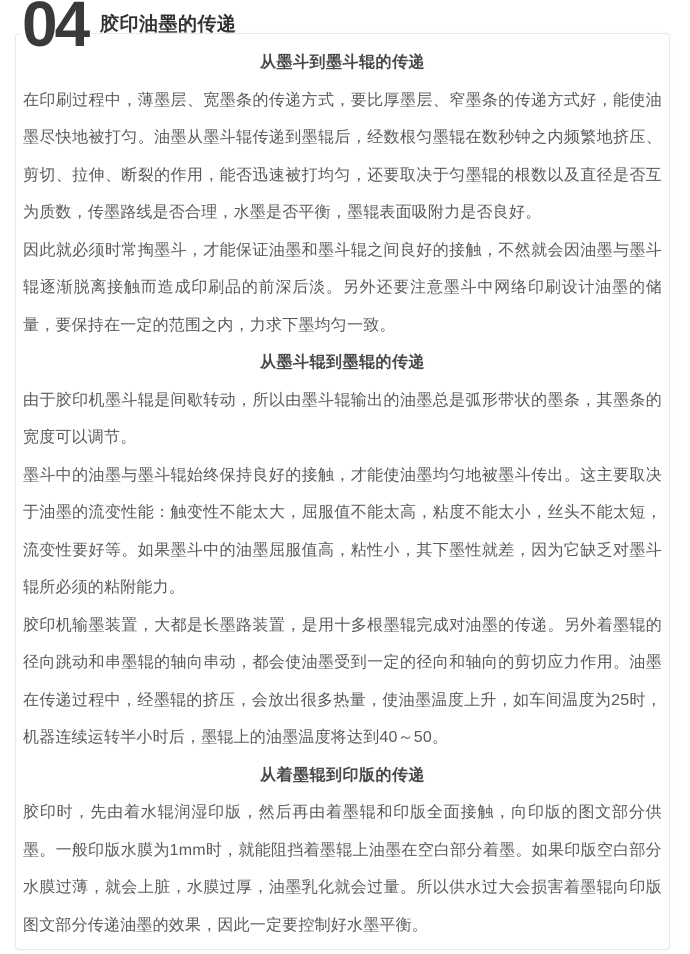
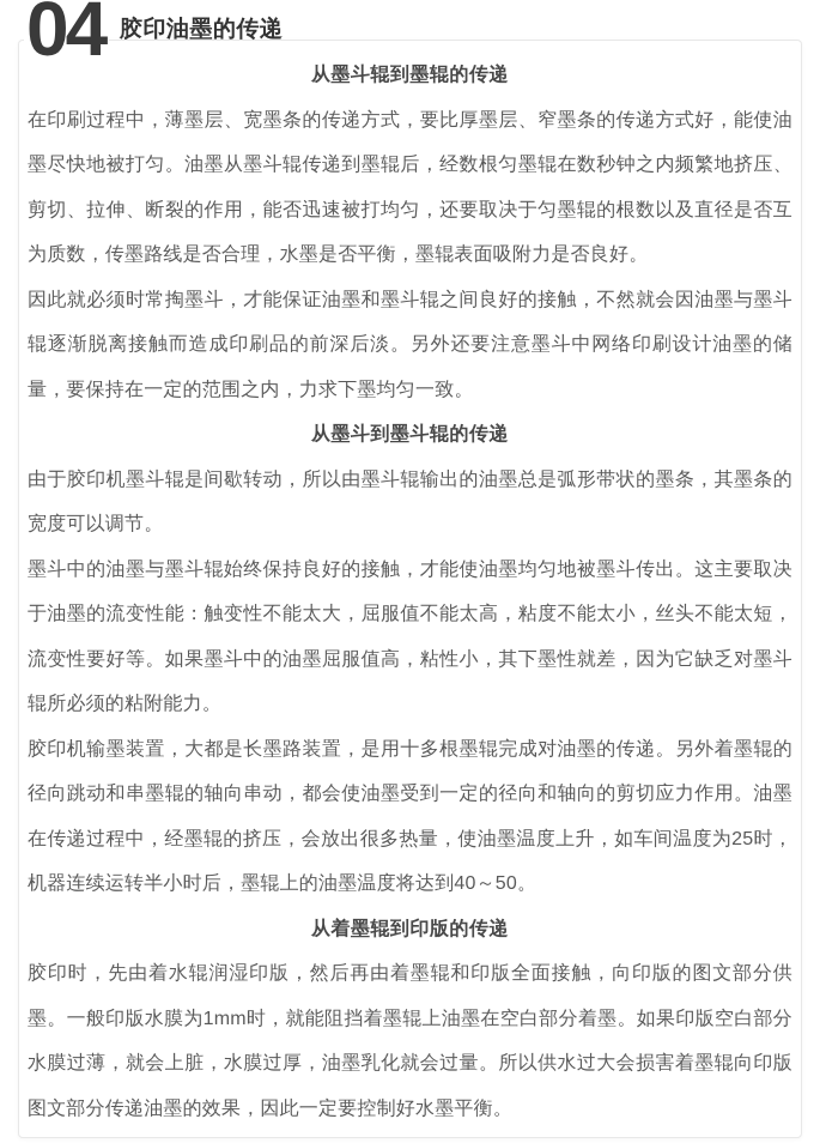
  04
  胶印油墨的传递
- 从墨斗到墨斗辊的传递
+ 从墨斗辊到墨辊的传递
  在印刷过程中，薄墨层、宽墨条的传递方式，要比厚墨层、窄墨条的传递方式好，能使油墨尽快地被打匀。油墨从墨斗辊传递到墨辊后，经数根匀墨辊在数秒钟之内频繁地挤压、剪切、拉伸、断裂的作用，能否迅速被打均匀，还要取决于匀墨辊的根数以及直径是否互为质数，传墨路线是否合理，水墨是否平衡，墨辊表面吸附力是否良好。
  因此就必须时常掏墨斗，才能保证油墨和墨斗辊之间良好的接触，不然就会因油墨与墨斗辊逐渐脱离接触而造成印刷品的前深后淡。另外还要注意墨斗中网络印刷设计油墨的储量，要保持在一定的范围之内，力求下墨均匀一致。
- 从墨斗辊到墨辊的传递
+ 从墨斗到墨斗辊的传递
  由于胶印机墨斗辊是间歇转动，所以由墨斗辊输出的油墨总是弧形带状的墨条，其墨条的宽度可以调节。
  墨斗中的油墨与墨斗辊始终保持良好的接触，才能使油墨均匀地被墨斗传出。这主要取决于油墨的流变性能：触变性不能太大，屈服值不能太高，粘度不能太小，丝头不能太短，流变性要好等。如果墨斗中的油墨屈服值高，粘性小，其下墨性就差，因为它缺乏对墨斗辊所必须的粘附能力。
  胶印机输墨装置，大都是长墨路装置，是用十多根墨辊完成对油墨的传递。另外着墨辊的径向跳动和串墨辊的轴向串动，都会使油墨受到一定的径向和轴向的剪切应力作用。油墨在传递过程中，经墨辊的挤压，会放出很多热量，使油墨温度上升，如车间温度为25时，机器连续运转半小时后，墨辊上的油墨温度将达到40～50。
  从着墨辊到印版的传递
  胶印时，先由着水辊润湿印版，然后再由着墨辊和印版全面接触，向印版的图文部分供墨。一般印版水膜为1mm时，就能阻挡着墨辊上油墨在空白部分着墨。如果印版空白部分水膜过薄，就会上脏，水膜过厚，油墨乳化就会过量。所以供水过大会损害着墨辊向印版图文部分传递油墨的效果，因此一定要控制好水墨平衡。
